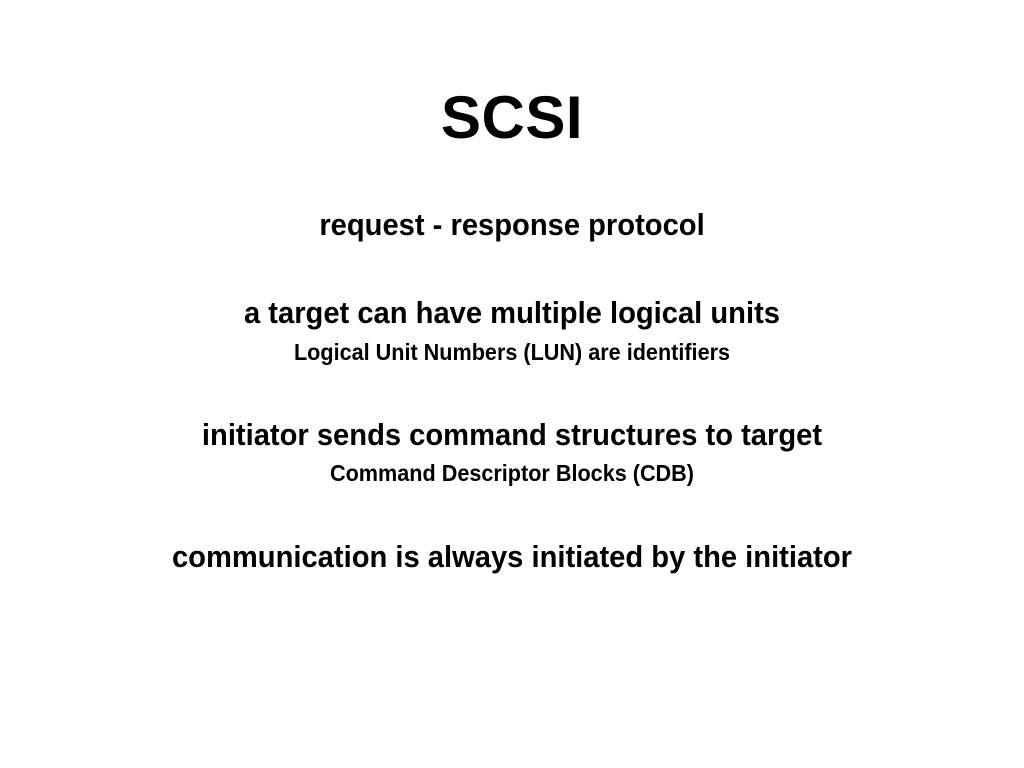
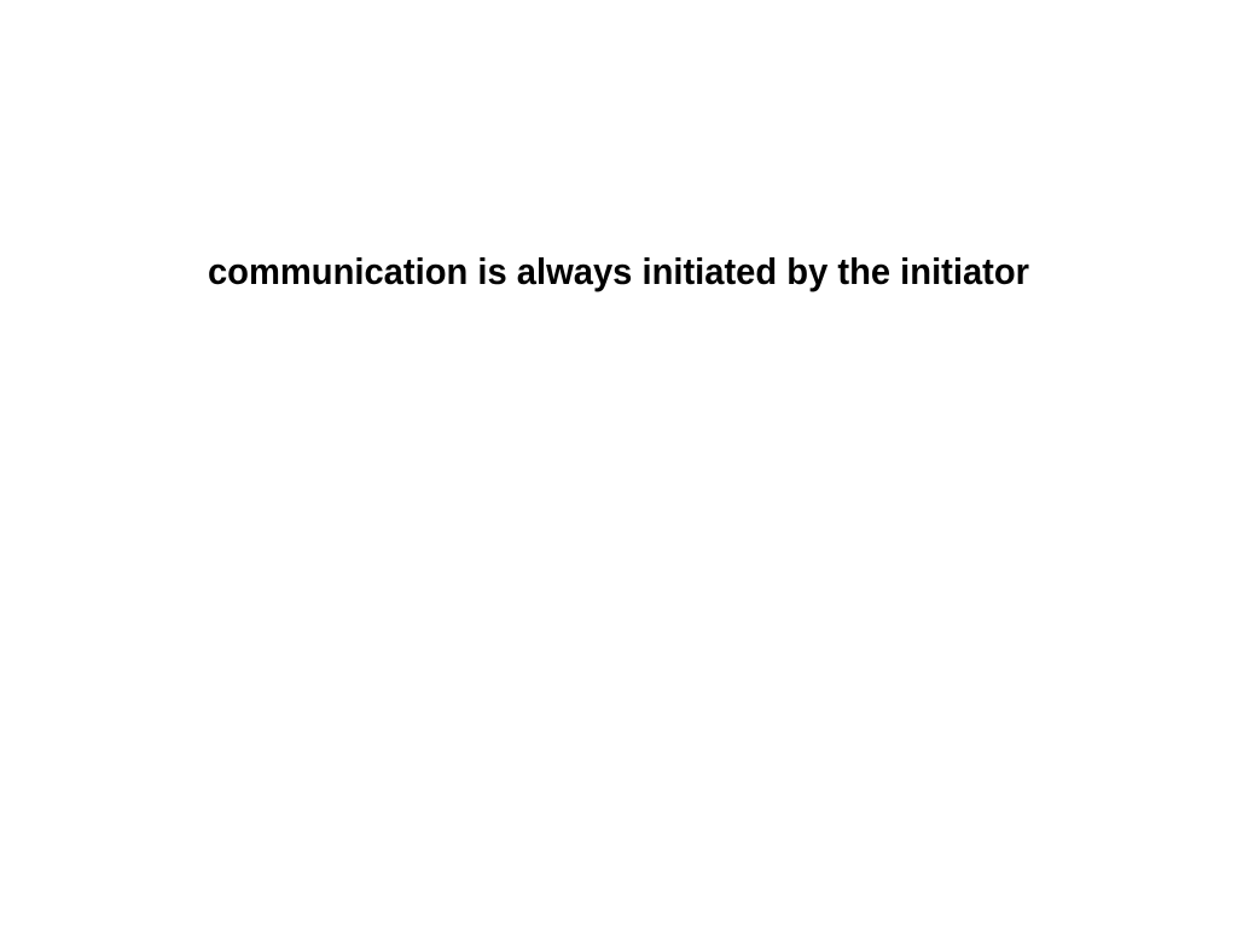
- SCSI
- request - response protocol
- a target can have multiple logical units
- Logical Unit Numbers (LUN) are identifiers
- initiator sends command structures to target
- Command Descriptor Blocks (CDB)
  communication is always initiated by the initiator
